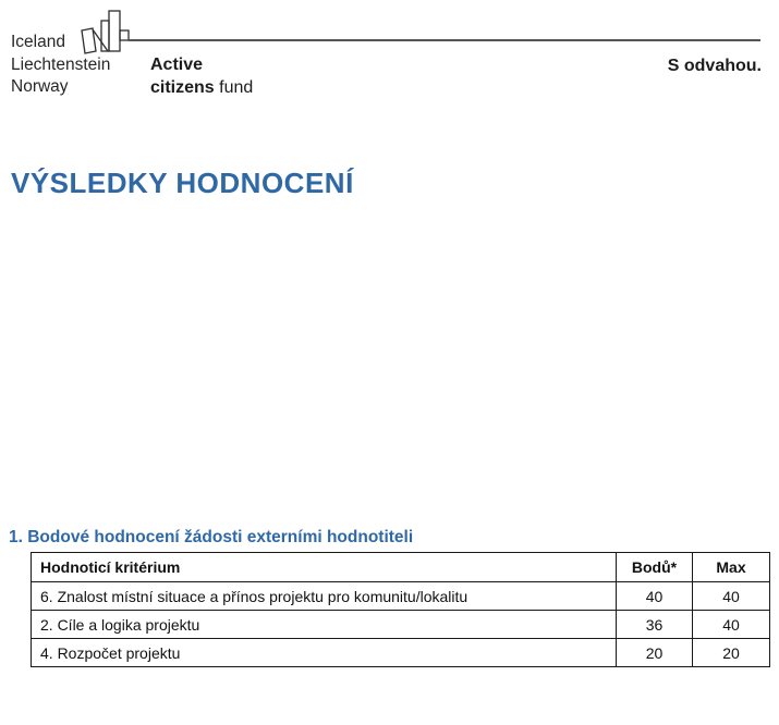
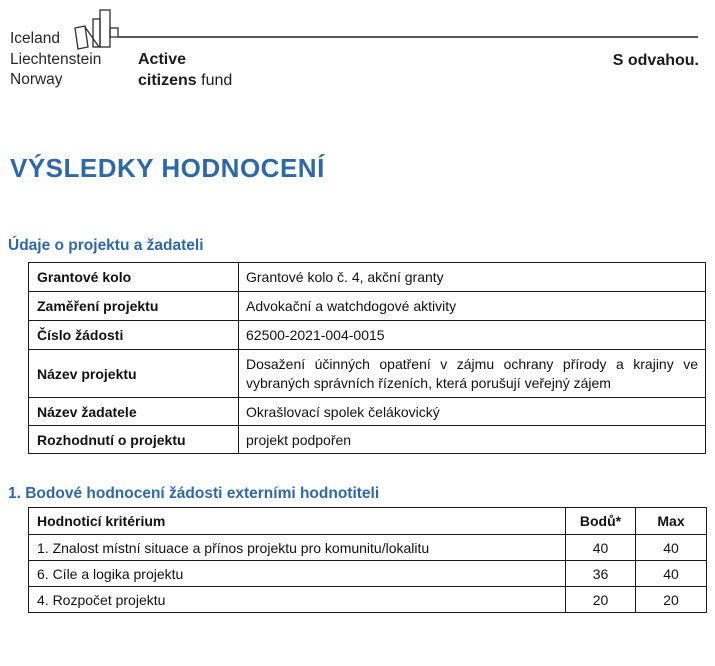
  Iceland
  Liechtenstein
  Norway
  Active
  citizens fund
  S odvahou.
  VÝSLEDKY HODNOCENÍ
+ Údaje o projektu a žadateli
+ Grantové kolo	Grantové kolo č. 4, akční granty
+ Zaměření projektu	Advokační a watchdogové aktivity
+ Číslo žádosti	62500-2021-004-0015
+ Název projektu	Dosažení účinných opatření v zájmu ochrany přírody a krajiny ve vybraných správních řízeních, která porušují veřejný zájem
+ Název žadatele	Okrašlovací spolek čelákovický
+ Rozhodnutí o projektu	projekt podpořen
  1. Bodové hodnocení žádosti externími hodnotiteli
  Hodnoticí kritérium	Bodů*	Max
- 6. Znalost místní situace a přínos projektu pro komunitu/lokalitu	40	40
+ 1. Znalost místní situace a přínos projektu pro komunitu/lokalitu	40	40
- 2. Cíle a logika projektu	36	40
+ 6. Cíle a logika projektu	36	40
  4. Rozpočet projektu	20	20
